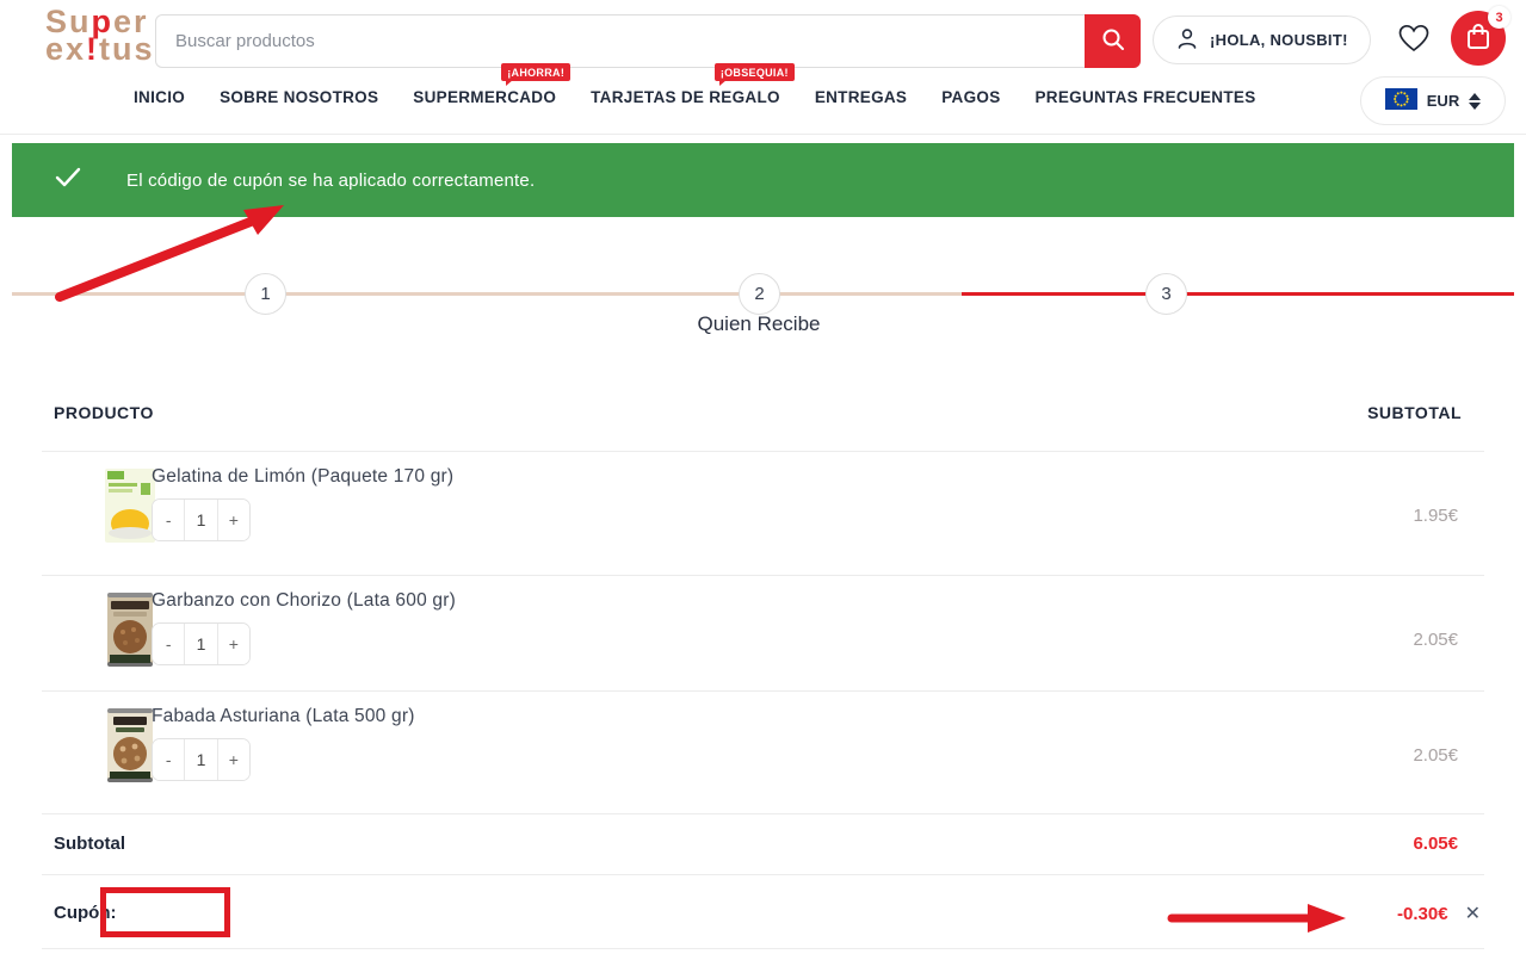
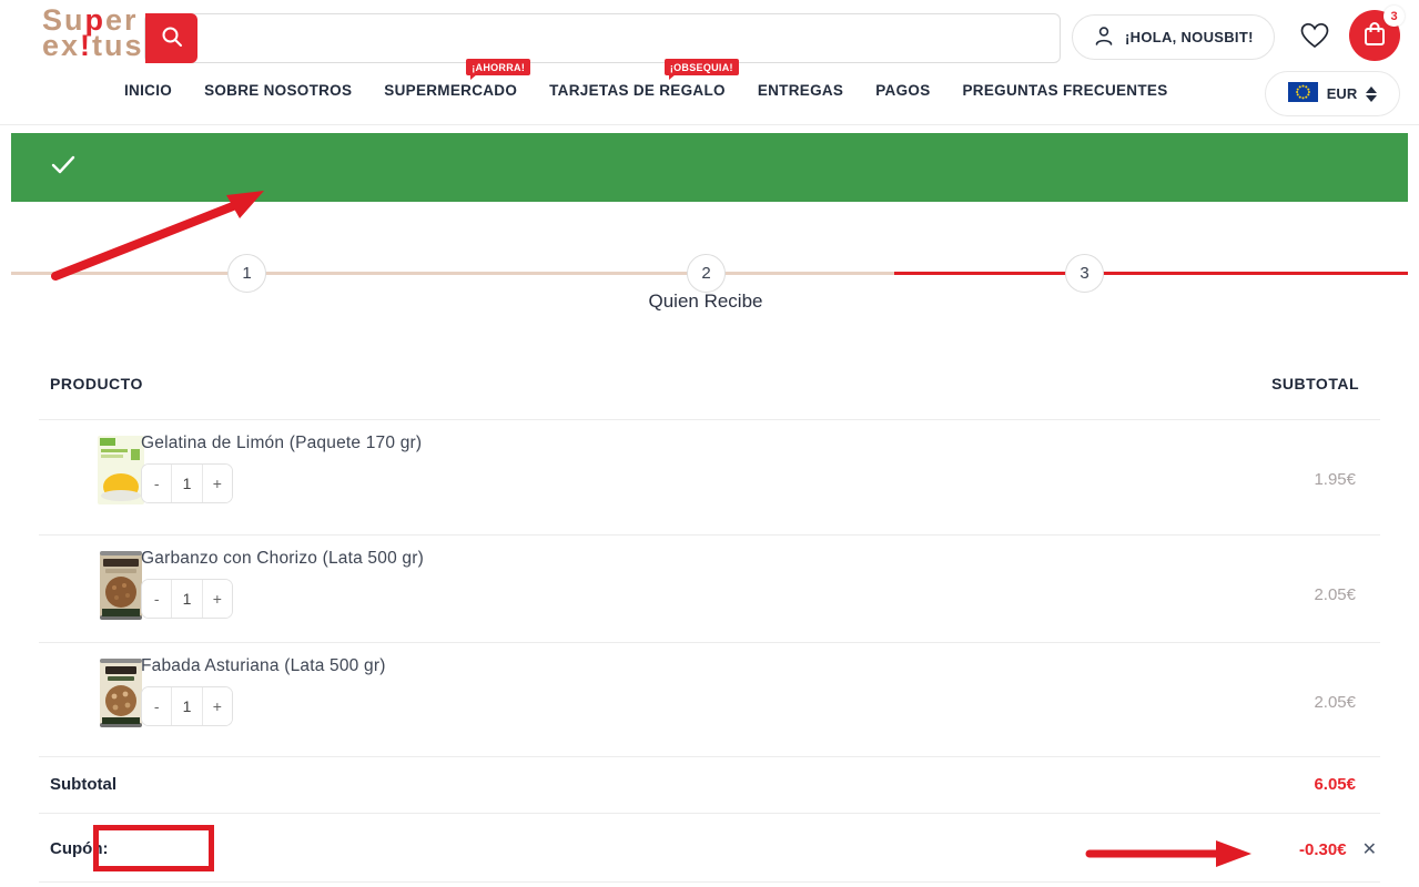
  Super
  ex!tus
- Buscar productos
  ¡HOLA, NOUSBIT!
  3
  INICIO
  SOBRE NOSOTROS
  SUPERMERCADO
  ¡AHORRA!
  TARJETAS DE REGALO
  ¡OBSEQUIA!
  ENTREGAS
  PAGOS
  PREGUNTAS FRECUENTES
  EUR
- El código de cupón se ha aplicado correctamente.
  1
  2
  3
  Quien Recibe
  PRODUCTO
  SUBTOTAL
  Gelatina de Limón (Paquete 170 gr)
  -
  1
  +
  1.95€
- Garbanzo con Chorizo (Lata 600 gr)
+ Garbanzo con Chorizo (Lata 500 gr)
  -
  1
  +
  2.05€
  Fabada Asturiana (Lata 500 gr)
  -
  1
  +
  2.05€
  Subtotal
  6.05€
  Cupón:
  -0.30€
  ✕
